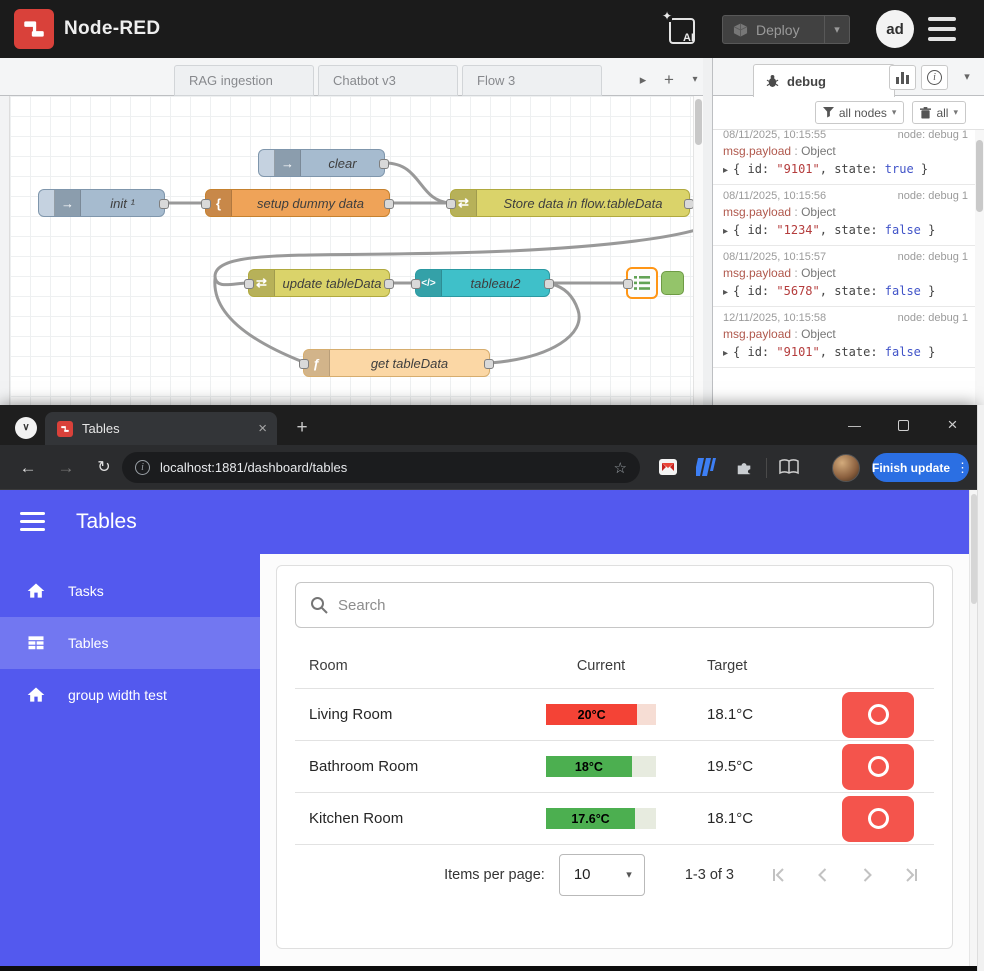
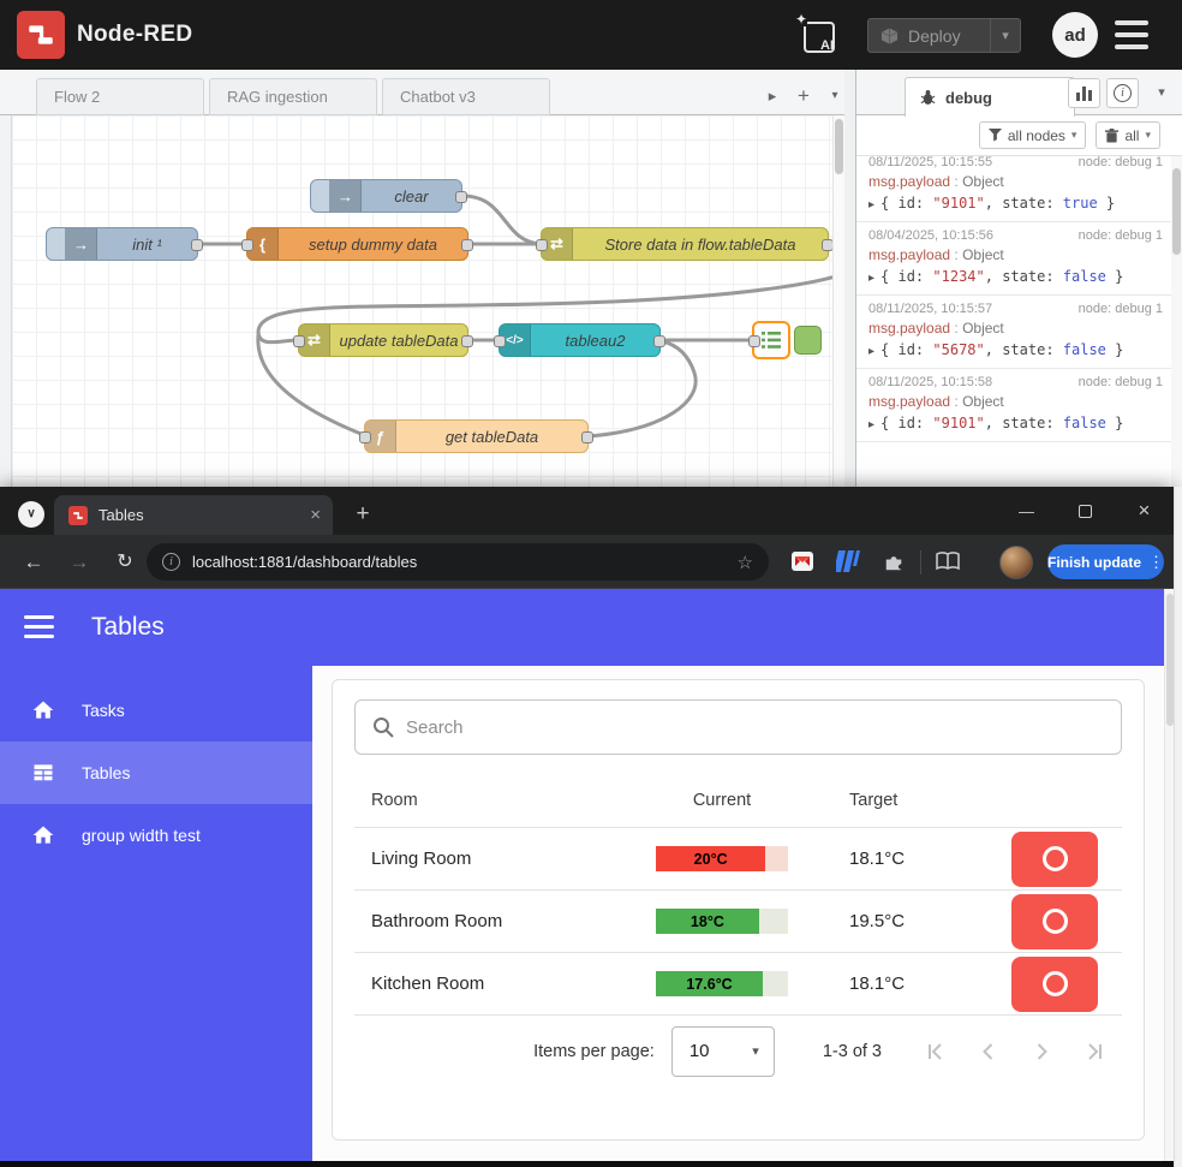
  Node-RED
  AI
  ✦
  Deploy
  ▾
  ad
+ Flow 2
  RAG ingestion
  Chatbot v3
- Flow 3
  ▸
  +
  ▾
  →
  clear
  →
  init ¹
  {
  setup dummy data
  ⇄
  Store data in flow.tableData
  ⇄
  update tableData
  </>
  tableau2
  ƒ
  get tableData
  debug
  i
  ▾
  all nodes
  ▾
  all
  ▾
  08/11/2025, 10:15:55
  node: debug 1
  msg.payload : Object
  ▸ { id: "9101", state: true }
- 08/11/2025, 10:15:56
+ 08/04/2025, 10:15:56
  node: debug 1
  msg.payload : Object
  ▸ { id: "1234", state: false }
  08/11/2025, 10:15:57
  node: debug 1
  msg.payload : Object
  ▸ { id: "5678", state: false }
- 12/11/2025, 10:15:58
+ 08/11/2025, 10:15:58
  node: debug 1
  msg.payload : Object
  ▸ { id: "9101", state: false }
  ∨
  Tables
  ×
  +
  —
  ×
  ←
  →
  ↻
  i
  localhost:1881/dashboard/tables
  ☆
  Finish update
  ⋮
  Tables
  Tasks
  Tables
  group width test
  Search
  Room
  Current
  Target
  Living Room
  20°C
  18.1°C
  Bathroom Room
  18°C
  19.5°C
  Kitchen Room
  17.6°C
  18.1°C
  Items per page:
  10
  ▾
  1-3 of 3
